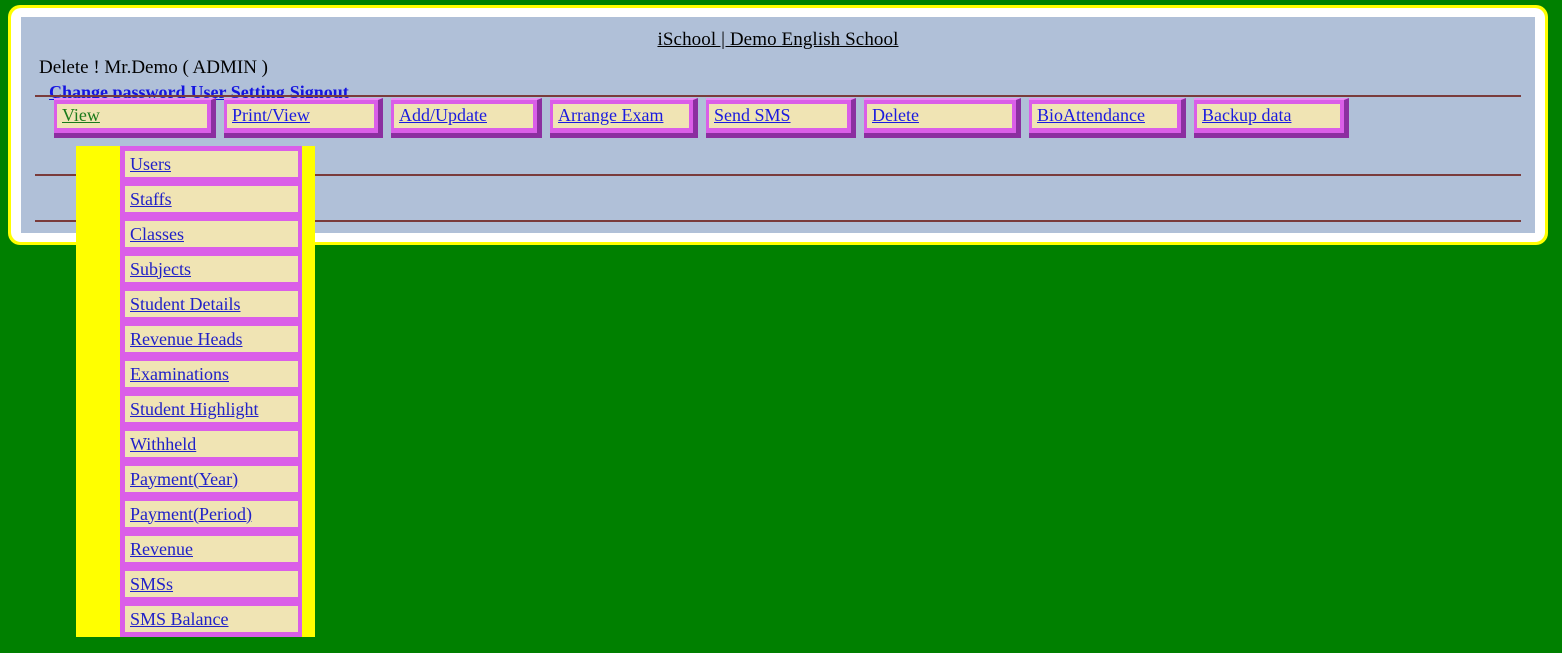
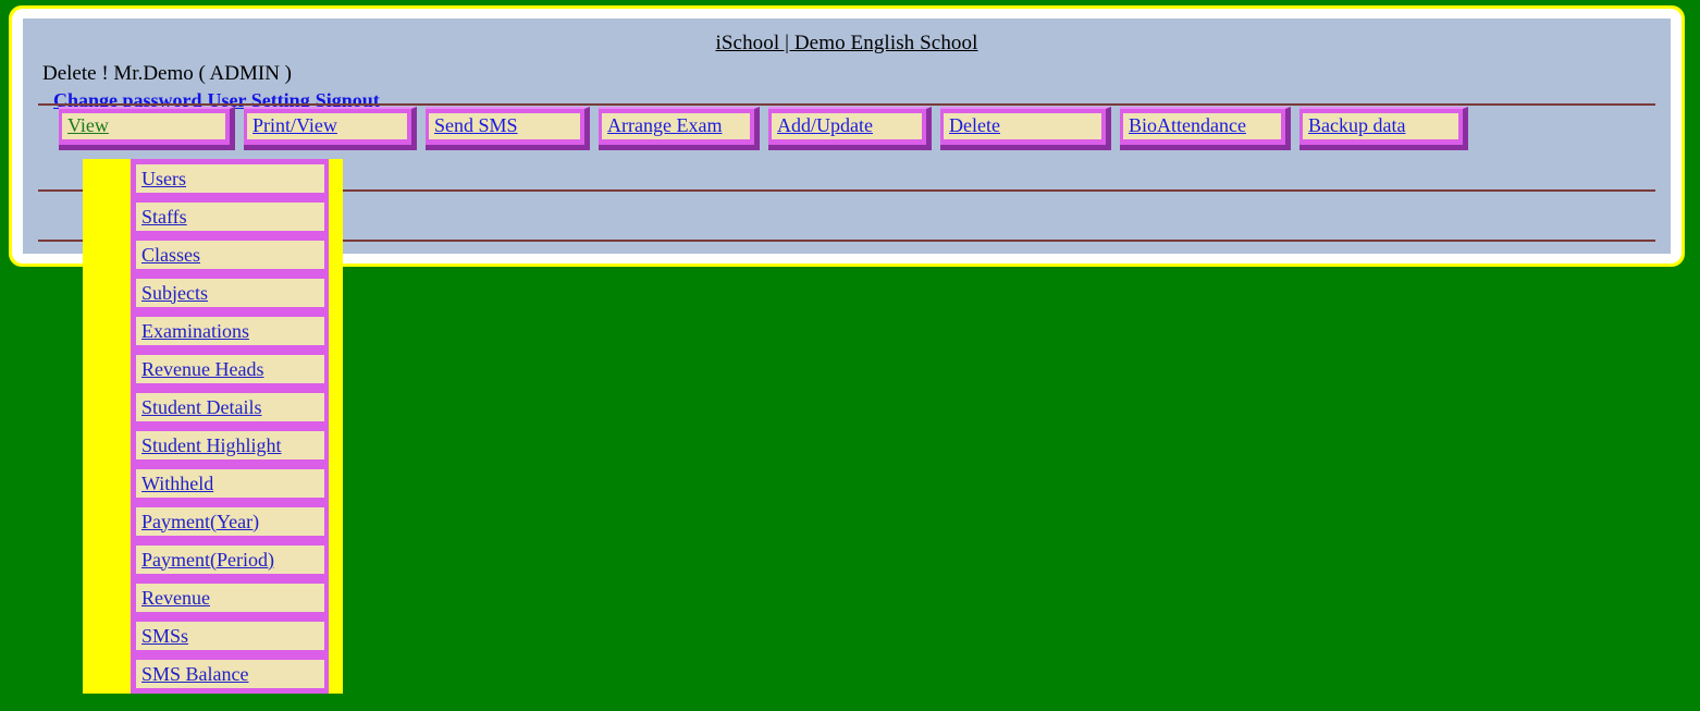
  iSchool | Demo English School
  Delete ! Mr.Demo ( ADMIN )
  Change password User Setting Signout
  View
  Print/View
- Add/Update
+ Send SMS
  Arrange Exam
- Send SMS
+ Add/Update
  Delete
  BioAttendance
  Backup data
  Users
  Staffs
  Classes
  Subjects
- Student Details
+ Examinations
  Revenue Heads
- Examinations
+ Student Details
  Student Highlight
  Withheld
  Payment(Year)
  Payment(Period)
  Revenue
  SMSs
  SMS Balance
